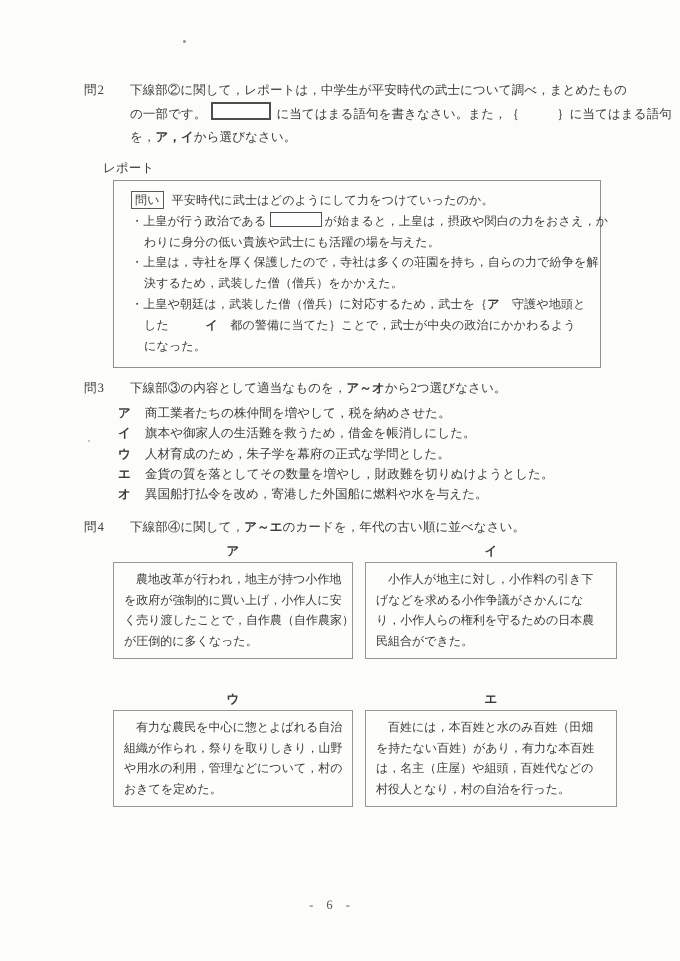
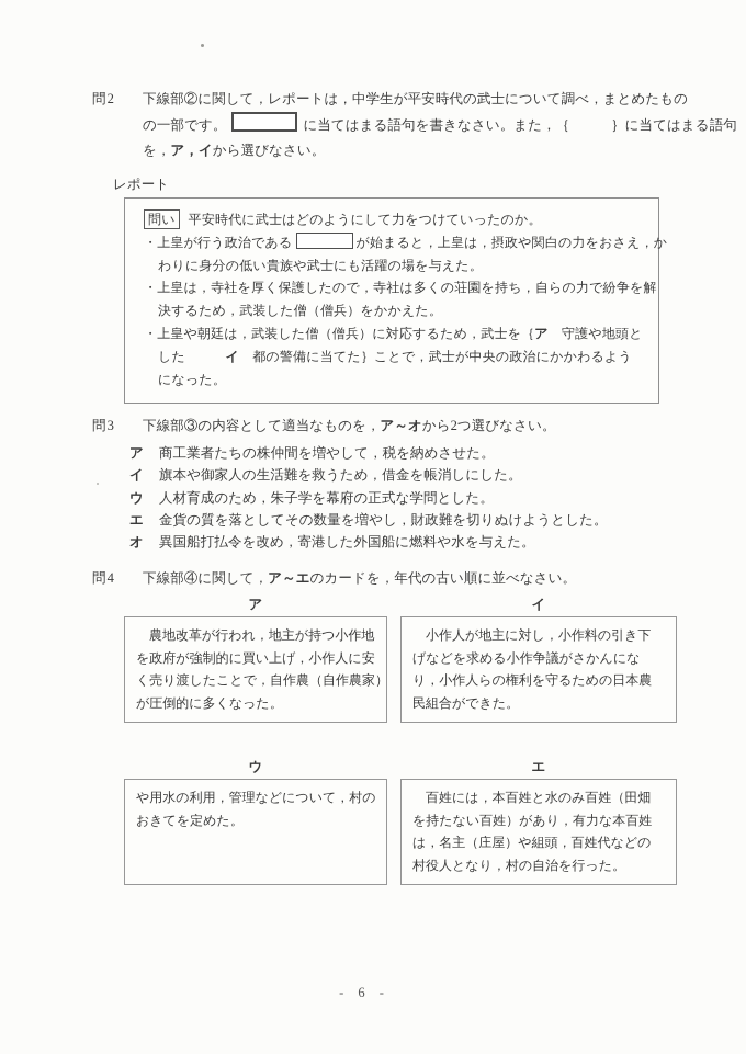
  問2
  下線部②に関して，レポートは，中学生が平安時代の武士について調べ，まとめたもの
  の一部です。 に当てはまる語句を書きなさい。また，｛ ｝に当てはまる語句
  を，ア，イから選びなさい。
  レポート
  問い 平安時代に武士はどのようにして力をつけていったのか。
  ・上皇が行う政治である が始まると，上皇は，摂政や関白の力をおさえ，か
  わりに身分の低い貴族や武士にも活躍の場を与えた。
  ・上皇は，寺社を厚く保護したので，寺社は多くの荘園を持ち，自らの力で紛争を解
  決するため，武装した僧（僧兵）をかかえた。
  ・上皇や朝廷は，武装した僧（僧兵）に対応するため，武士を｛ア 守護や地頭と
  した イ 都の警備に当てた｝ことで，武士が中央の政治にかかわるよう
  になった。
  問3
  下線部③の内容として適当なものを，ア～オから2つ選びなさい。
  ア
  商工業者たちの株仲間を増やして，税を納めさせた。
  イ
  旗本や御家人の生活難を救うため，借金を帳消しにした。
  ウ
  人材育成のため，朱子学を幕府の正式な学問とした。
  エ
  金貨の質を落としてその数量を増やし，財政難を切りぬけようとした。
  オ
  異国船打払令を改め，寄港した外国船に燃料や水を与えた。
  問4
  下線部④に関して，ア～エのカードを，年代の古い順に並べなさい。
  ア
  農地改革が行われ，地主が持つ小作地
  を政府が強制的に買い上げ，小作人に安
  く売り渡したことで，自作農（自作農家）
  が圧倒的に多くなった。
  イ
  小作人が地主に対し，小作料の引き下
  げなどを求める小作争議がさかんにな
  り，小作人らの権利を守るための日本農
  民組合ができた。
  ウ
- 有力な農民を中心に惣とよばれる自治
- 組織が作られ，祭りを取りしきり，山野
  や用水の利用，管理などについて，村の
  おきてを定めた。
  エ
  百姓には，本百姓と水のみ百姓（田畑
  を持たない百姓）があり，有力な本百姓
  は，名主（庄屋）や組頭，百姓代などの
  村役人となり，村の自治を行った。
  - 6 -
